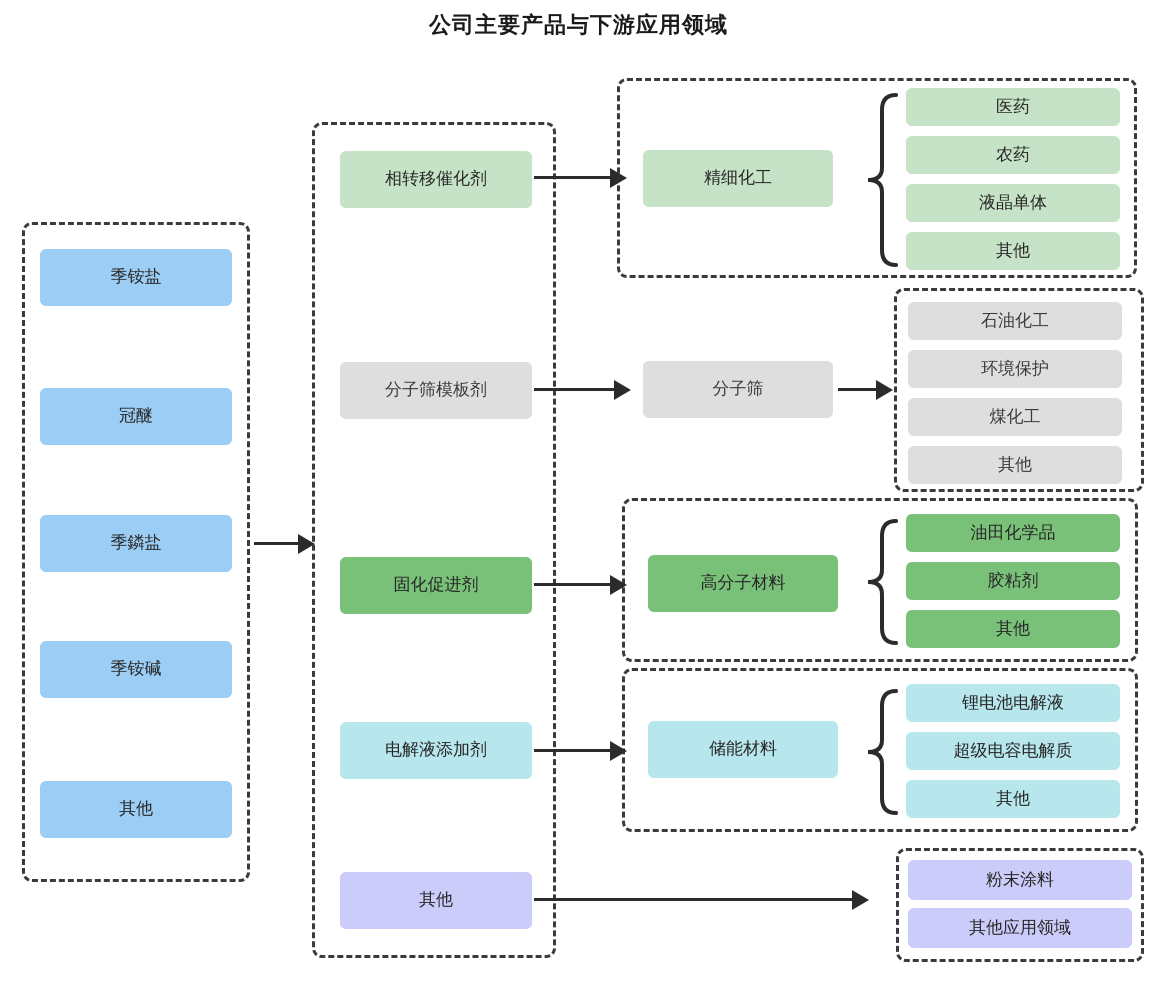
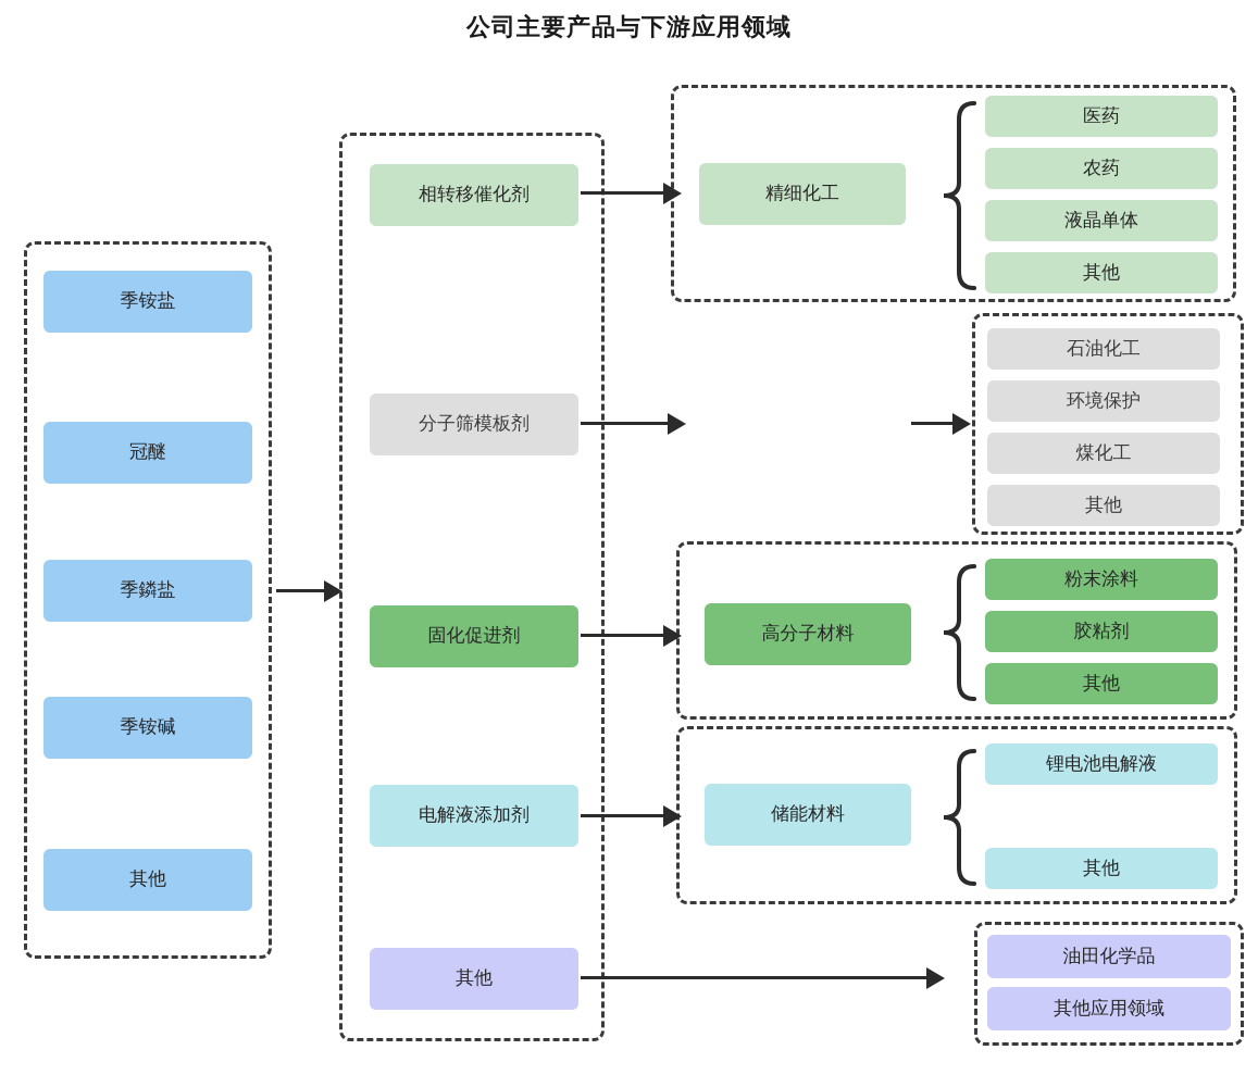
  公司主要产品与下游应用领域
  季铵盐
  冠醚
  季鏻盐
  季铵碱
  其他
  相转移催化剂
  分子筛模板剂
  固化促进剂
  电解液添加剂
  其他
  精细化工
  医药
  农药
  液晶单体
  其他
- 分子筛
  石油化工
  环境保护
  煤化工
  其他
  高分子材料
- 油田化学品
+ 粉末涂料
  胶粘剂
  其他
  储能材料
  锂电池电解液
- 超级电容电解质
  其他
- 粉末涂料
+ 油田化学品
  其他应用领域
